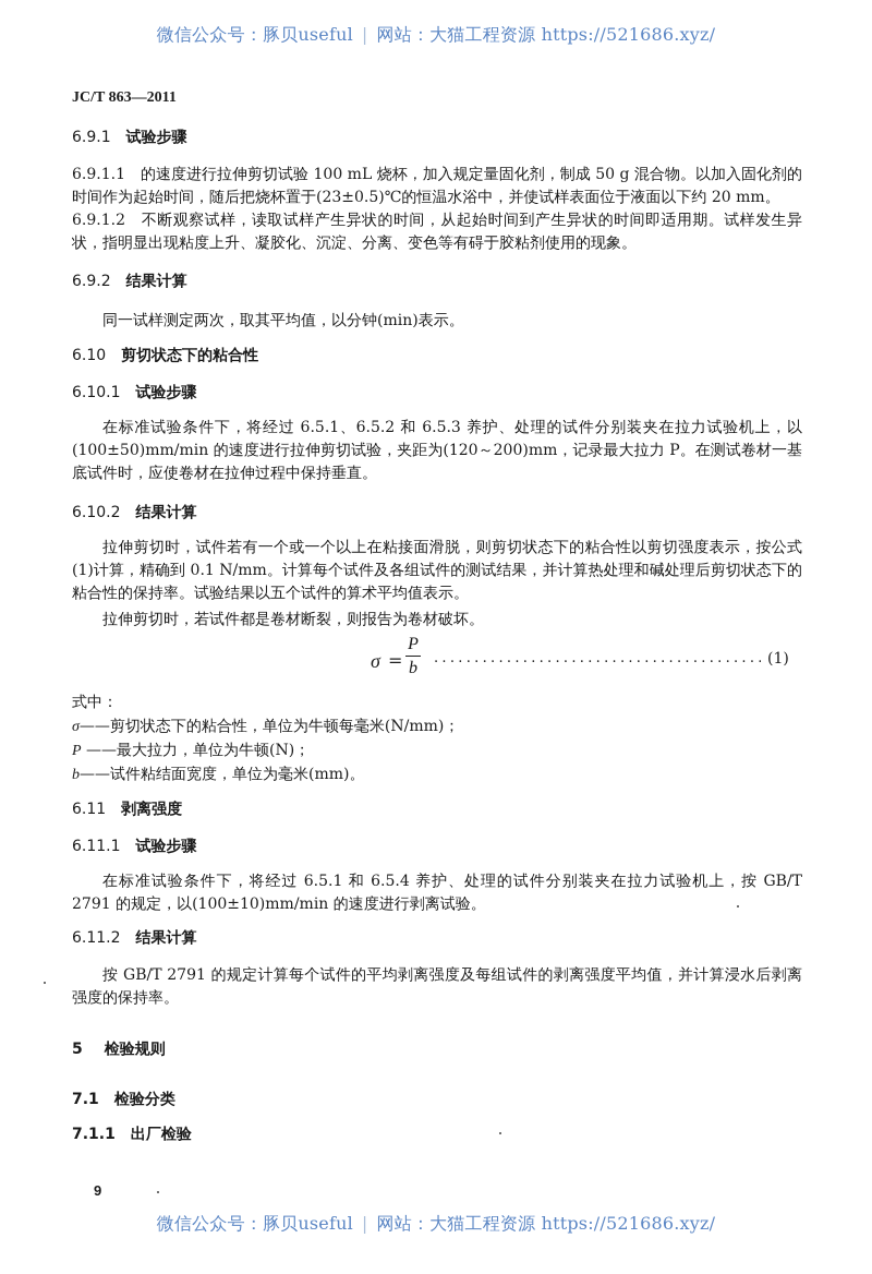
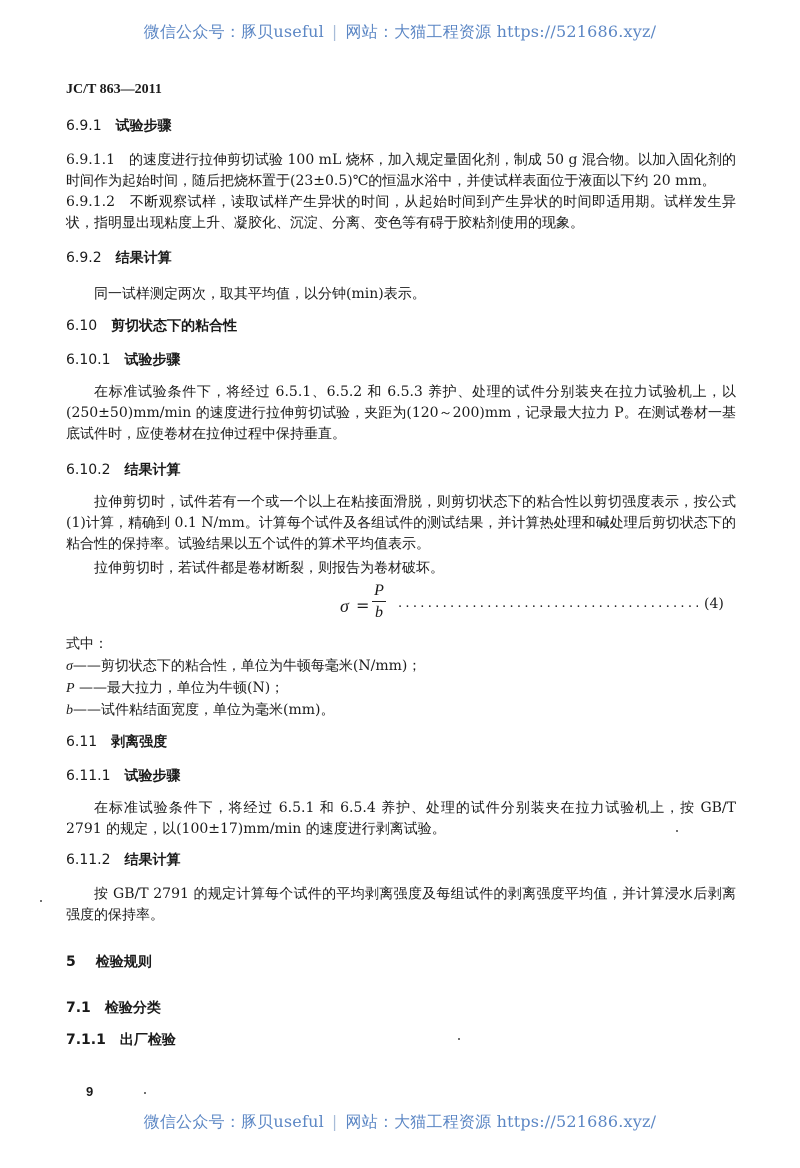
  微信公众号：豚贝useful | 网站：大猫工程资源 https://521686.xyz/
  JC/T 863—2011
  6.9.1 试验步骤
  6.9.1.1 的速度进行拉伸剪切试验 100 mL 烧杯，加入规定量固化剂，制成 50 g 混合物。以加入固化剂的时间作为起始时间，随后把烧杯置于(23±0.5)℃的恒温水浴中，并使试样表面位于液面以下约 20 mm。
  6.9.1.2 不断观察试样，读取试样产生异状的时间，从起始时间到产生异状的时间即适用期。试样发生异状，指明显出现粘度上升、凝胶化、沉淀、分离、变色等有碍于胶粘剂使用的现象。
  6.9.2 结果计算
  同一试样测定两次，取其平均值，以分钟(min)表示。
  6.10 剪切状态下的粘合性
  6.10.1 试验步骤
- 在标准试验条件下，将经过 6.5.1、6.5.2 和 6.5.3 养护、处理的试件分别装夹在拉力试验机上，以(100±50)mm/min 的速度进行拉伸剪切试验，夹距为(120～200)mm，记录最大拉力 P。在测试卷材一基底试件时，应使卷材在拉伸过程中保持垂直。
+ 在标准试验条件下，将经过 6.5.1、6.5.2 和 6.5.3 养护、处理的试件分别装夹在拉力试验机上，以(250±50)mm/min 的速度进行拉伸剪切试验，夹距为(120～200)mm，记录最大拉力 P。在测试卷材一基底试件时，应使卷材在拉伸过程中保持垂直。
  6.10.2 结果计算
  拉伸剪切时，试件若有一个或一个以上在粘接面滑脱，则剪切状态下的粘合性以剪切强度表示，按公式(1)计算，精确到 0.1 N/mm。计算每个试件及各组试件的测试结果，并计算热处理和碱处理后剪切状态下的粘合性的保持率。试验结果以五个试件的算术平均值表示。
  拉伸剪切时，若试件都是卷材断裂，则报告为卷材破坏。
  σ
  =
  P b
  ........................................
- (1)
+ (4)
  式中：
  σ——剪切状态下的粘合性，单位为牛顿每毫米(N/mm)；
  P ——最大拉力，单位为牛顿(N)；
  b——试件粘结面宽度，单位为毫米(mm)。
  6.11 剥离强度
  6.11.1 试验步骤
- 在标准试验条件下，将经过 6.5.1 和 6.5.4 养护、处理的试件分别装夹在拉力试验机上，按 GB/T 2791 的规定，以(100±10)mm/min 的速度进行剥离试验。
+ 在标准试验条件下，将经过 6.5.1 和 6.5.4 养护、处理的试件分别装夹在拉力试验机上，按 GB/T 2791 的规定，以(100±17)mm/min 的速度进行剥离试验。
  6.11.2 结果计算
  按 GB/T 2791 的规定计算每个试件的平均剥离强度及每组试件的剥离强度平均值，并计算浸水后剥离强度的保持率。
  5 检验规则
  7.1 检验分类
  7.1.1 出厂检验
  9
  微信公众号：豚贝useful | 网站：大猫工程资源 https://521686.xyz/
